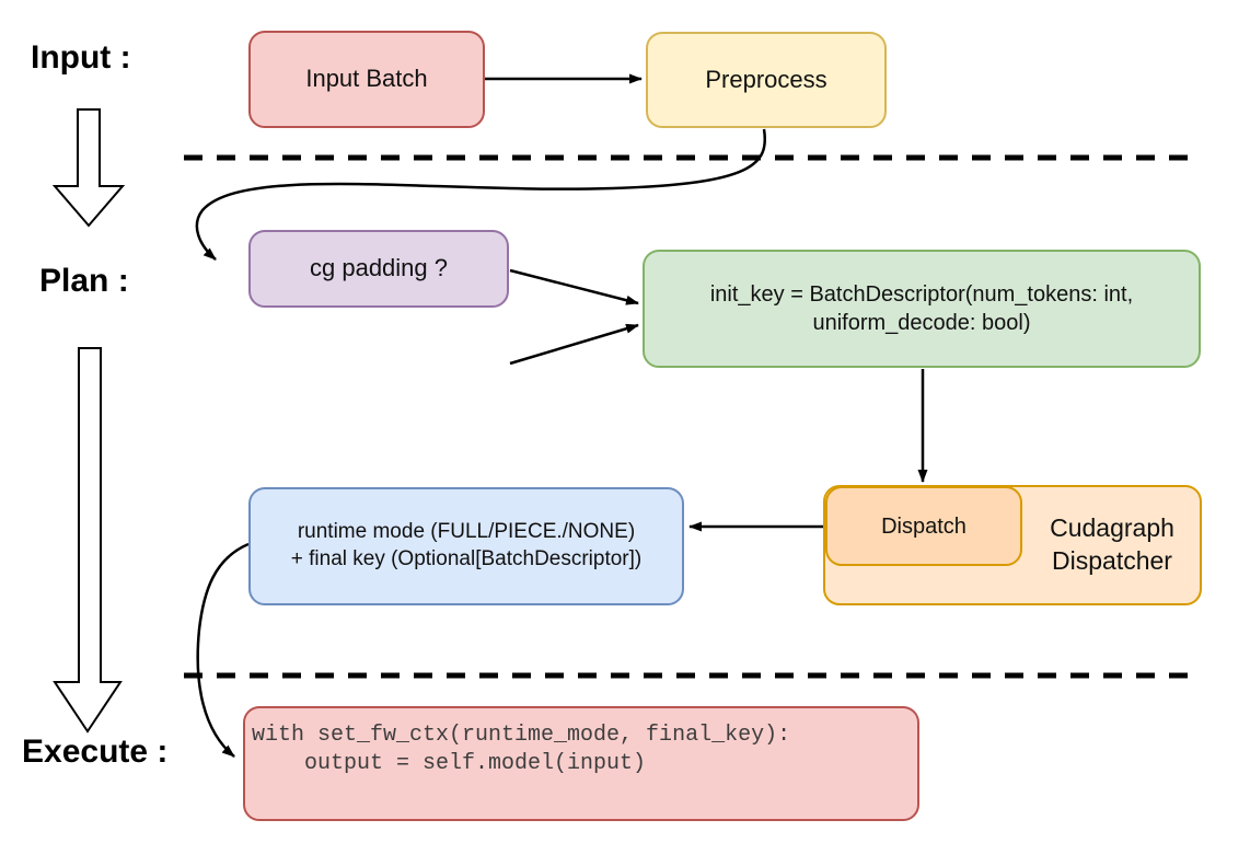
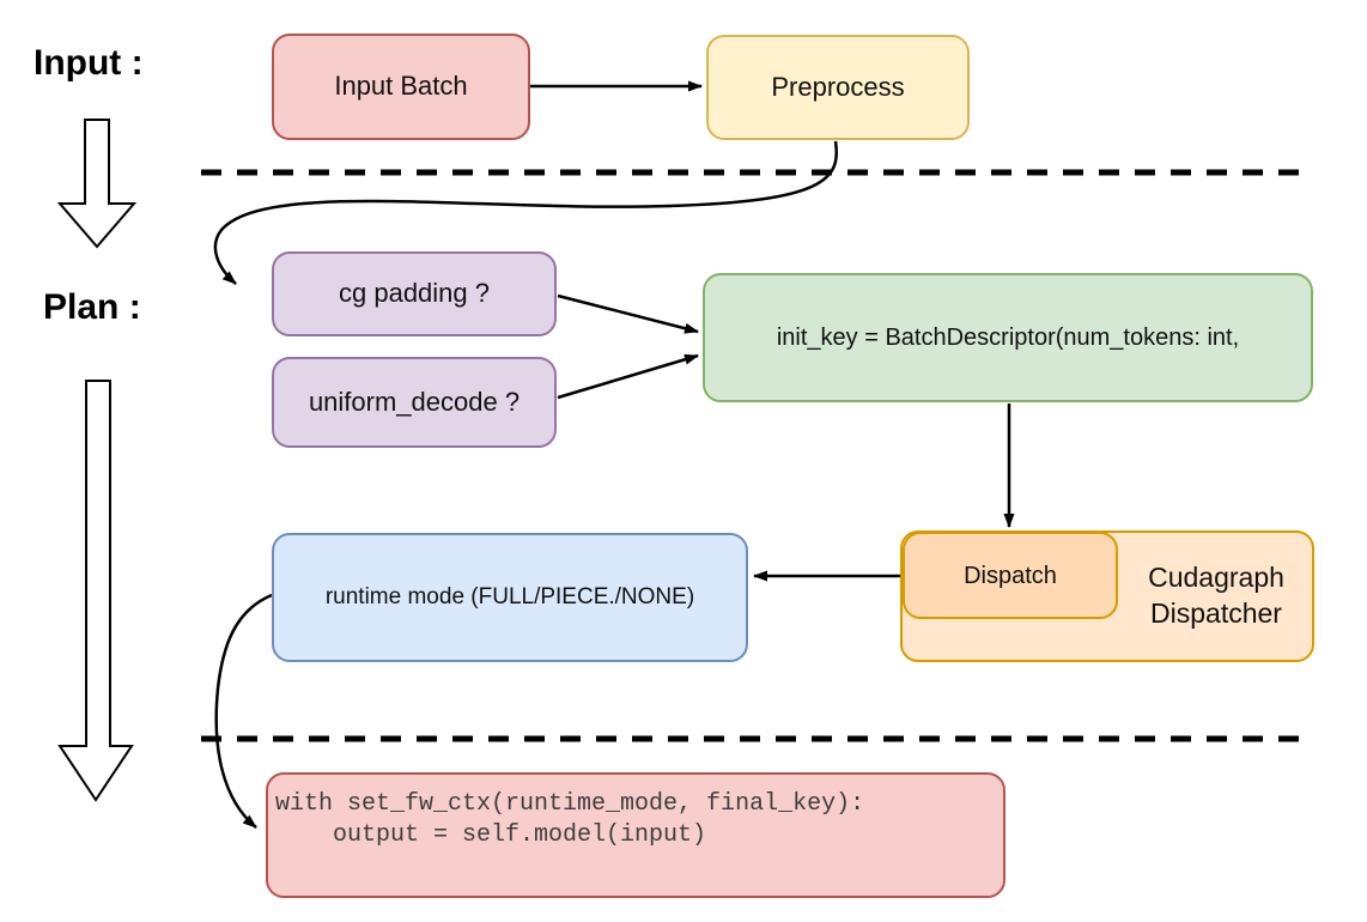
  Input :
  Plan :
- Execute :
  Input Batch
  Preprocess
  cg padding ?
+ uniform_decode ?
  init_key = BatchDescriptor(num_tokens: int,
- uniform_decode: bool)
  Cudagraph
  Dispatcher
  Dispatch
  runtime mode (FULL/PIECE./NONE)
- + final key (Optional[BatchDescriptor])
  with set_fw_ctx(runtime_mode, final_key): output = self.model(input)
